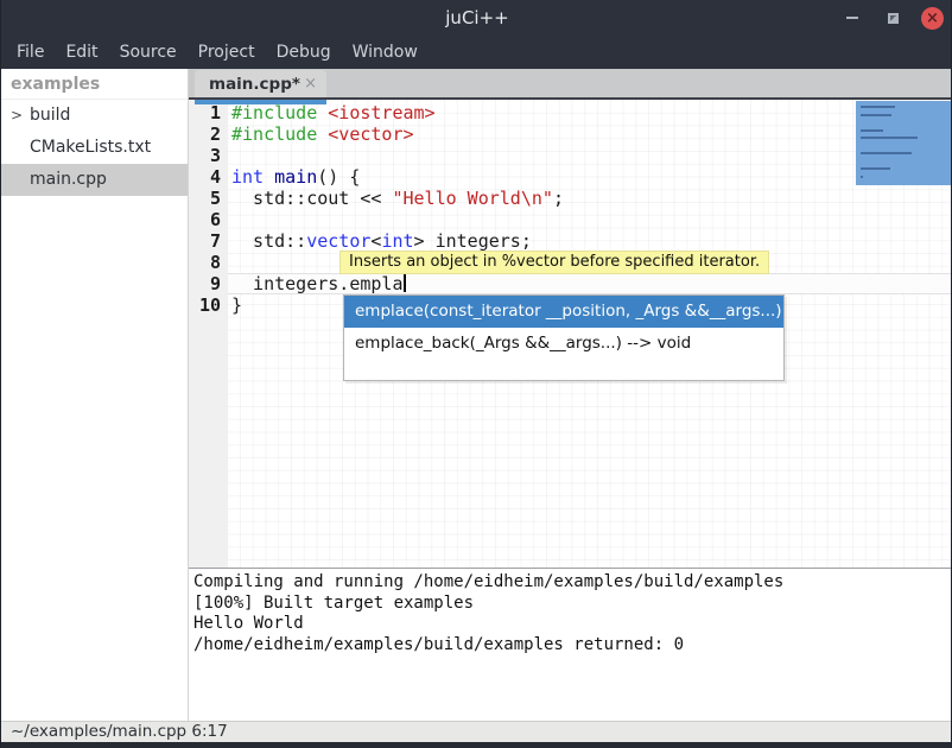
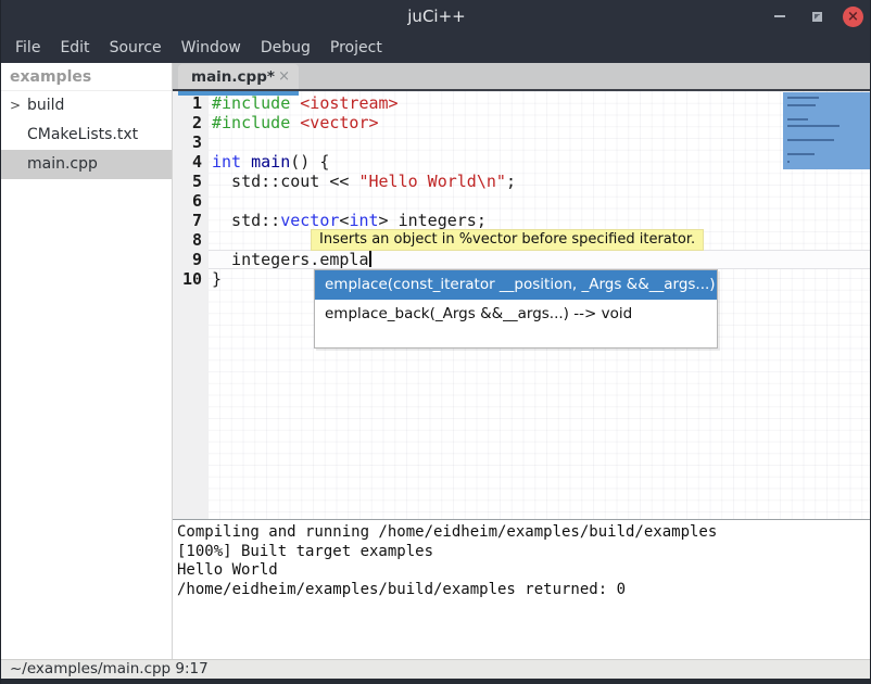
  juCi++
  ×
  File
  Edit
  Source
- Project
+ Window
  Debug
- Window
+ Project
  examples
  >
  build
  CMakeLists.txt
  main.cpp
  main.cpp*
  ×
  1
  #include <iostream>
  2
  #include <vector>
  3
  4
  int main() {
  5
  std::cout << "Hello World\n";
  6
  7
  std::vector<int> integers;
  8
  9
  integers.empla
  10
  }
  Inserts an object in %vector before specified iterator.
  emplace(const_iterator __position, _Args &&__args...)
  emplace_back(_Args &&__args...) --> void
  Compiling and running /home/eidheim/examples/build/examples
  [100%] Built target examples
  Hello World
  /home/eidheim/examples/build/examples returned: 0
- ~/examples/main.cpp 6:17
+ ~/examples/main.cpp 9:17
